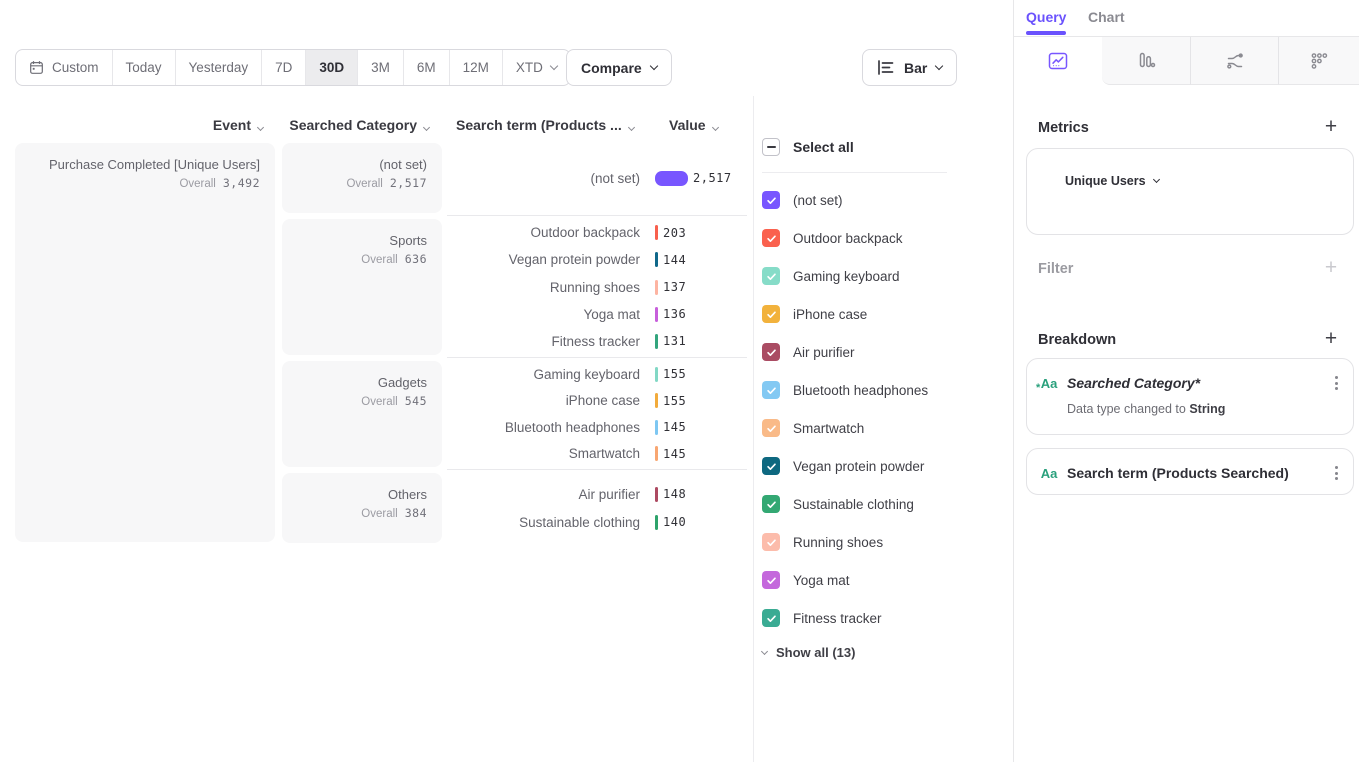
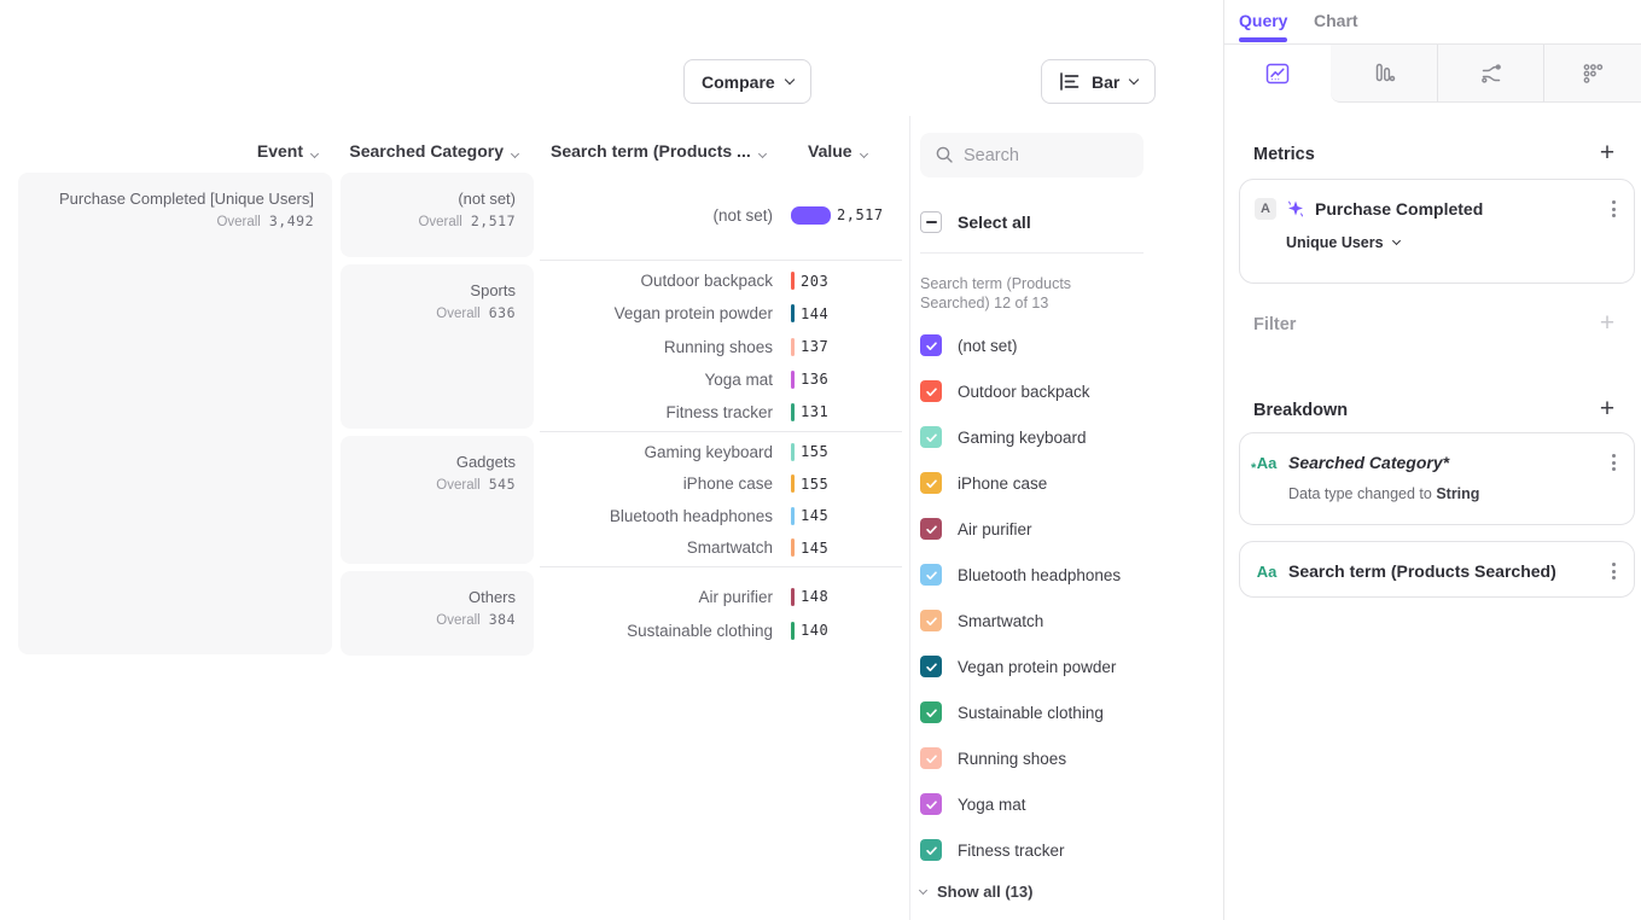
- Custom
- Today
- Yesterday
- 7D
- 30D
- 3M
- 6M
- 12M
- XTD
  Compare
  Bar
  Event
  Searched Category
  Search term (Products ...
  Value
  Purchase Completed [Unique Users]
  Overall
  3,492
  (not set)
  Overall
  2,517
  (not set)
  2,517
  Sports
  Overall
  636
  Outdoor backpack
  203
  Vegan protein powder
  144
  Running shoes
  137
  Yoga mat
  136
  Fitness tracker
  131
  Gadgets
  Overall
  545
  Gaming keyboard
  155
  iPhone case
  155
  Bluetooth headphones
  145
  Smartwatch
  145
  Others
  Overall
  384
  Air purifier
  148
  Sustainable clothing
  140
+ Search
  Select all
+ Search term (Products Searched) 12 of 13
  (not set)
  Outdoor backpack
  Gaming keyboard
  iPhone case
  Air purifier
  Bluetooth headphones
  Smartwatch
  Vegan protein powder
  Sustainable clothing
  Running shoes
  Yoga mat
  Fitness tracker
  Show all (13)
  Query
  Chart
  Metrics
  +
+ A
+ Purchase Completed
  Unique Users
  Filter
  +
  Breakdown
  +
  Aa
  *
  Searched Category*
  Data type changed to String
  Aa
  Search term (Products Searched)
